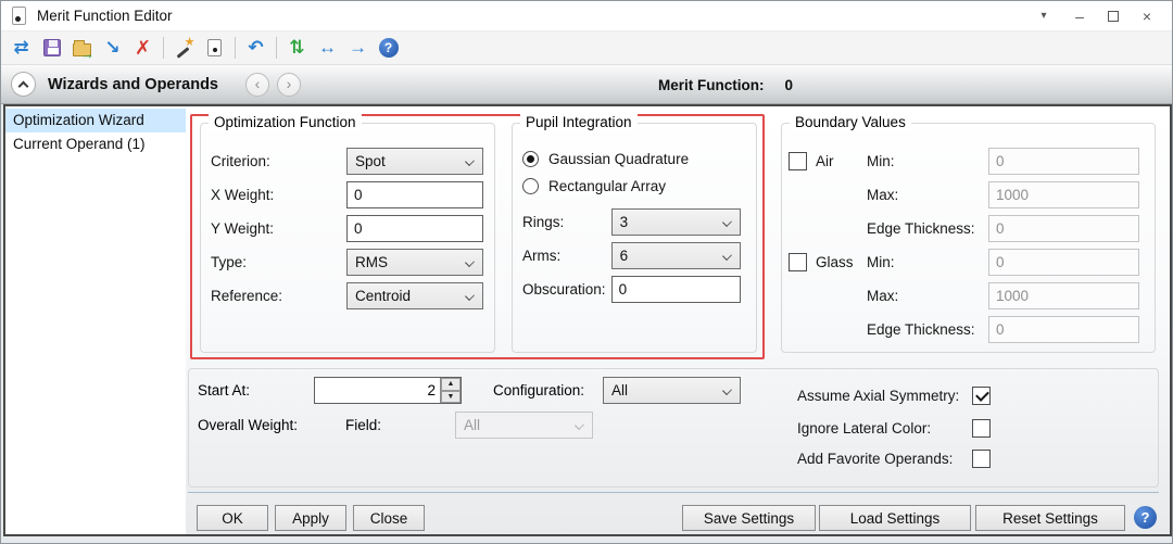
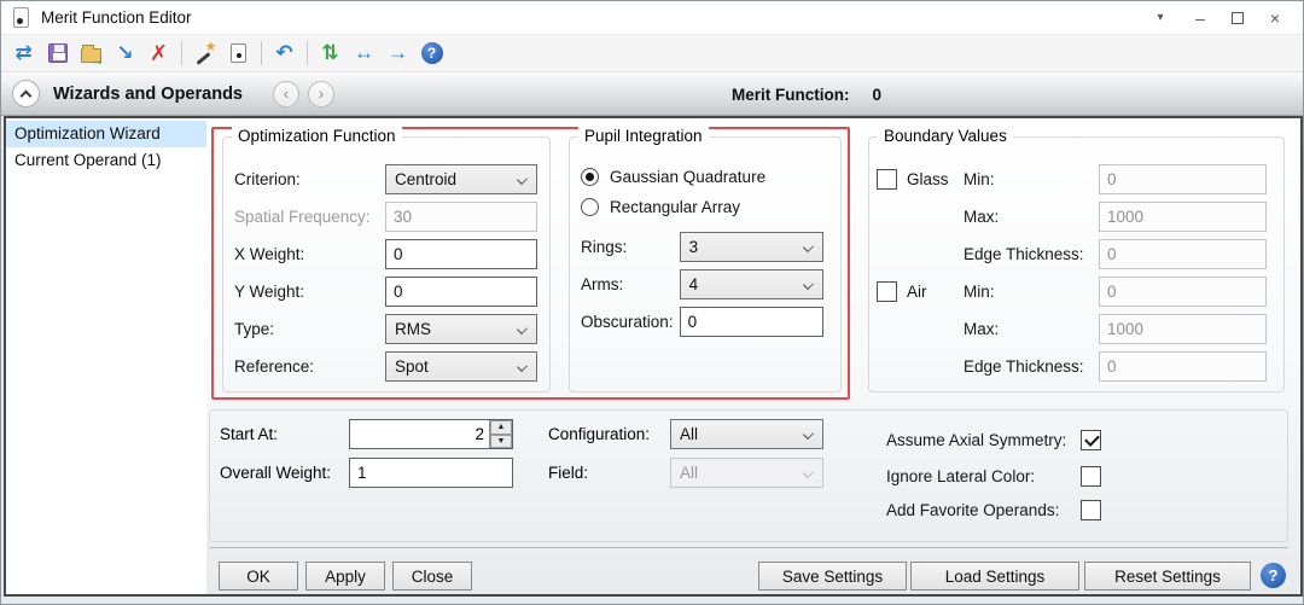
  Merit Function Editor
  ▾
  –
  ×
  ⇄
  →
  ↘
  ✗
  ★
  ↶
  ⇅
  ↔
  →
  ?
  Wizards and Operands
  ‹
  ›
  Merit Function:
  0
  Optimization Wizard
  Current Operand (1)
  Optimization Function
  Criterion:
- Spot
+ Centroid
+ Spatial Frequency:
+ 30
  X Weight:
  0
  Y Weight:
  0
  Type:
  RMS
  Reference:
- Centroid
+ Spot
  Pupil Integration
  Gaussian Quadrature
  Rectangular Array
  Rings:
  3
  Arms:
- 6
+ 4
  Obscuration:
  0
  Boundary Values
- Air
+ Glass
  Min:
  0
  Max:
  1000
  Edge Thickness:
  0
- Glass
+ Air
  Min:
  0
  Max:
  1000
  Edge Thickness:
  0
  Start At:
  2
  Configuration:
  All
  Overall Weight:
+ 1
  Field:
  All
  Assume Axial Symmetry:
  Ignore Lateral Color:
  Add Favorite Operands:
  OK
  Apply
  Close
  Save Settings
  Load Settings
  Reset Settings
  ?
